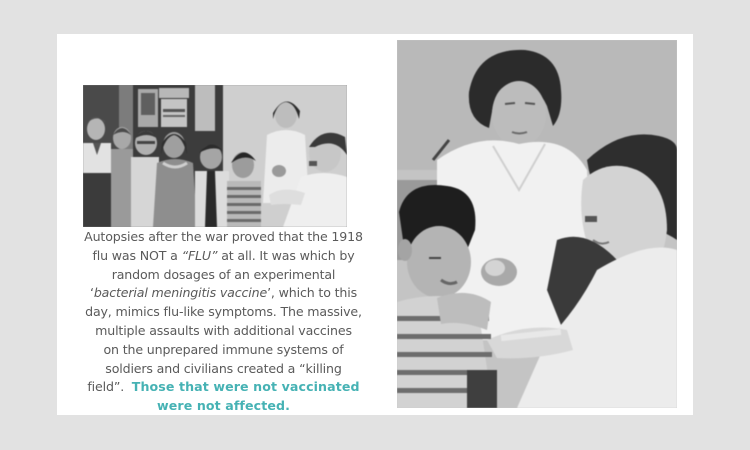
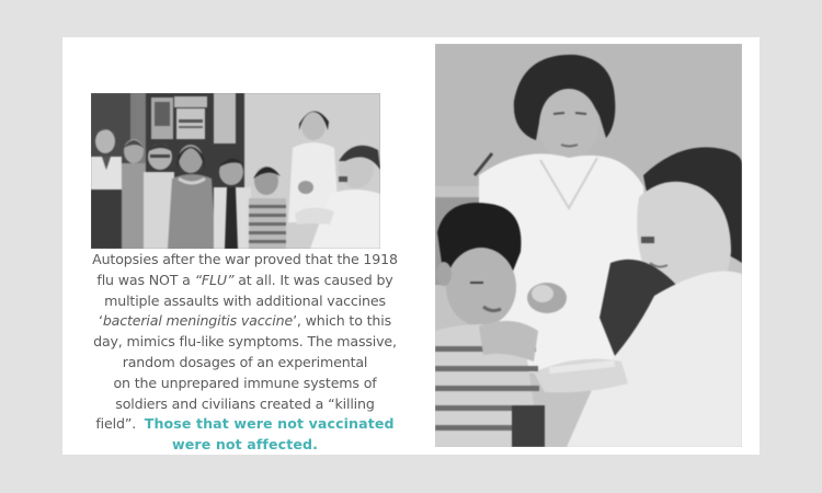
  Autopsies after the war proved that the 1918
- flu was NOT a “FLU” at all. It was which by
+ flu was NOT a “FLU” at all. It was caused by
- random dosages of an experimental
+ multiple assaults with additional vaccines
  ‘bacterial meningitis vaccine’, which to this
  day, mimics flu-like symptoms. The massive,
- multiple assaults with additional vaccines
+ random dosages of an experimental
  on the unprepared immune systems of
  soldiers and civilians created a “killing
  field”. Those that were not vaccinated
  were not affected.
